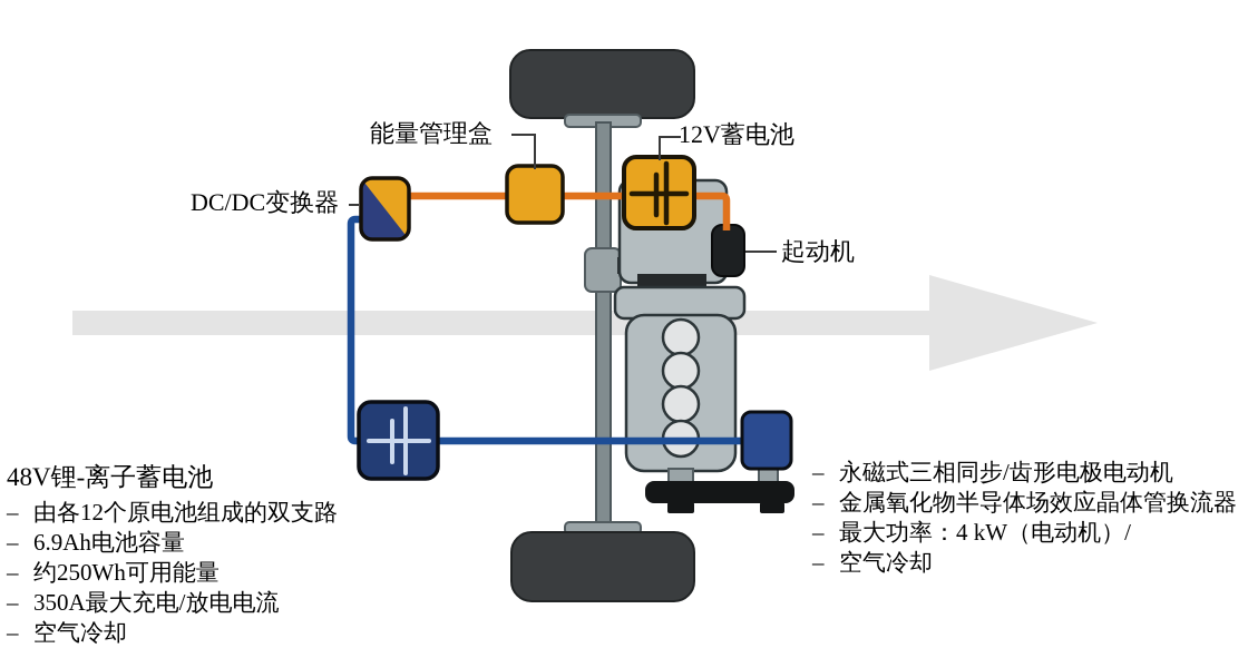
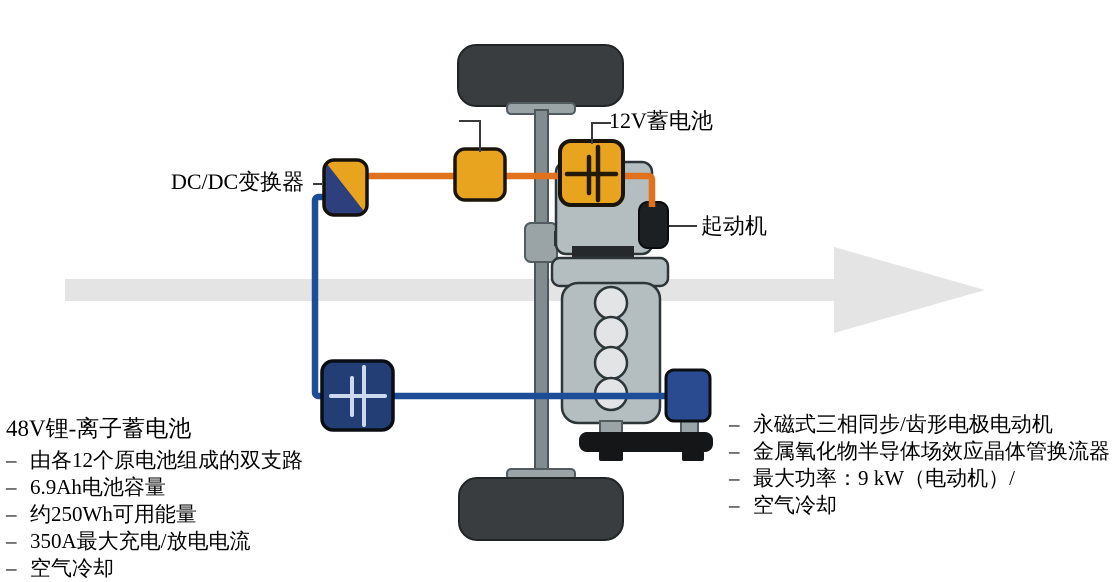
- 能量管理盒
  12V蓄电池
  DC/DC变换器
  起动机
  48V锂-离子蓄电池
  –
  由各12个原电池组成的双支路
  –
  6.9Ah电池容量
  –
  约250Wh可用能量
  –
  350A最大充电/放电电流
  –
  空气冷却
  –
  永磁式三相同步/齿形电极电动机
  –
  金属氧化物半导体场效应晶体管换流器
  –
- 最大功率：4 kW（电动机）/
+ 最大功率：9 kW（电动机）/
  –
  空气冷却
